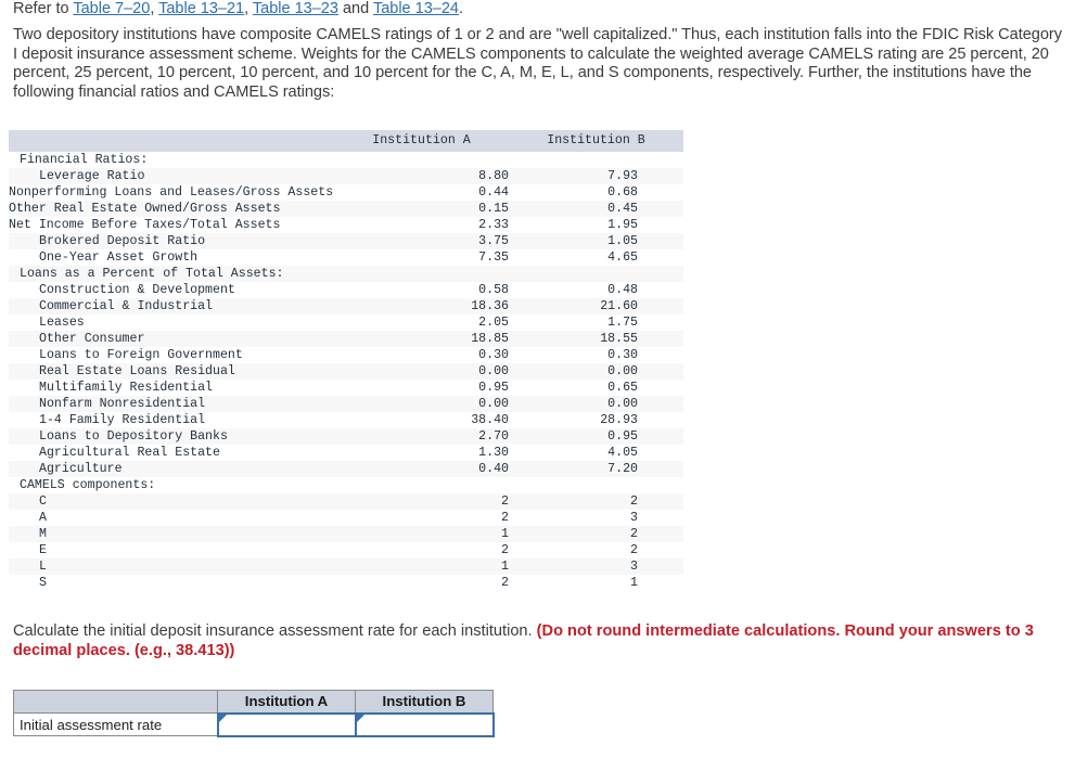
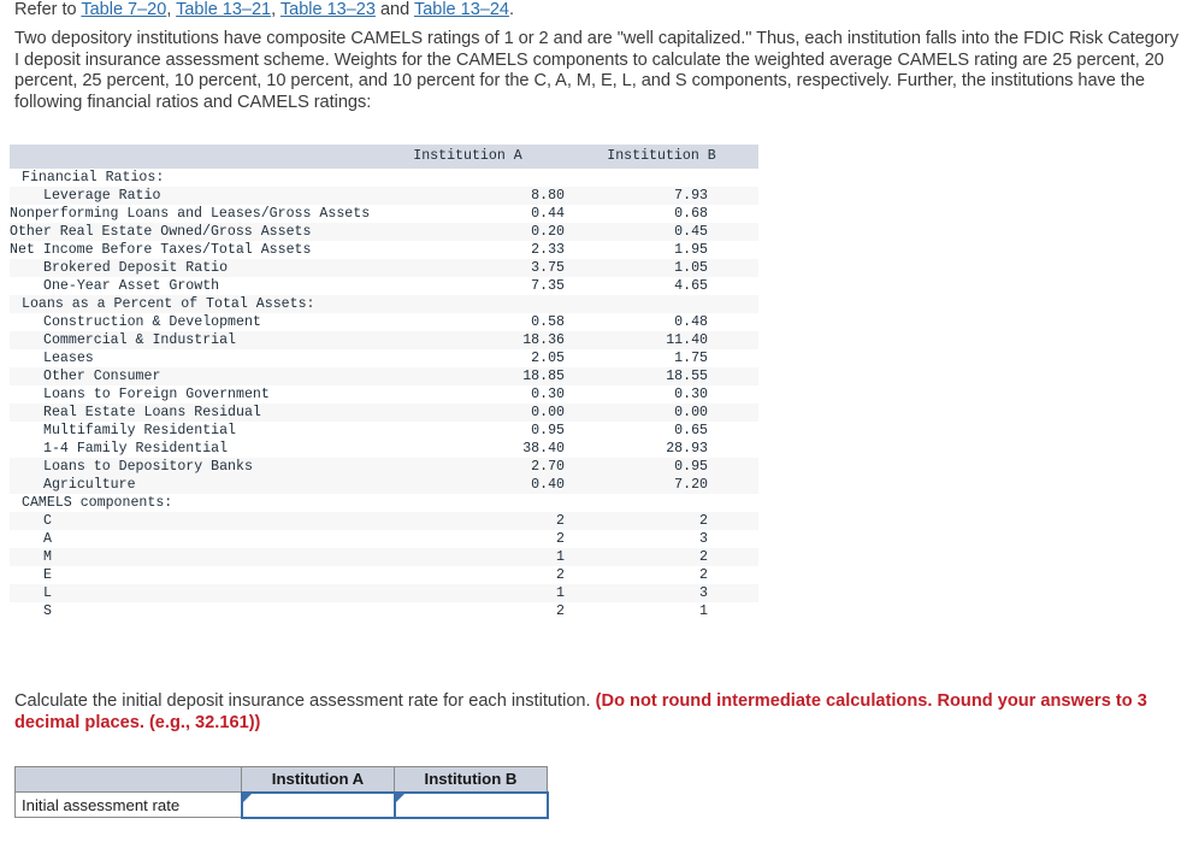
  Refer to Table 7–20, Table 13–21, Table 13–23 and Table 13–24.
  Two depository institutions have composite CAMELS ratings of 1 or 2 and are "well capitalized." Thus, each institution falls into the FDIC Risk Category I deposit insurance assessment scheme. Weights for the CAMELS components to calculate the weighted average CAMELS rating are 25 percent, 20 percent, 25 percent, 10 percent, 10 percent, and 10 percent for the C, A, M, E, L, and S components, respectively. Further, the institutions have the following financial ratios and CAMELS ratings:
  	Institution A	Institution B
  Financial Ratios:
  Leverage Ratio	8.80	7.93
  Nonperforming Loans and Leases/Gross Assets	0.44	0.68
- Other Real Estate Owned/Gross Assets	0.15	0.45
+ Other Real Estate Owned/Gross Assets	0.20	0.45
  Net Income Before Taxes/Total Assets	2.33	1.95
  Brokered Deposit Ratio	3.75	1.05
  One-Year Asset Growth	7.35	4.65
  Loans as a Percent of Total Assets:
  Construction & Development	0.58	0.48
- Commercial & Industrial	18.36	21.60
+ Commercial & Industrial	18.36	11.40
  Leases	2.05	1.75
  Other Consumer	18.85	18.55
  Loans to Foreign Government	0.30	0.30
  Real Estate Loans Residual	0.00	0.00
  Multifamily Residential	0.95	0.65
- Nonfarm Nonresidential	0.00	0.00
  1-4 Family Residential	38.40	28.93
  Loans to Depository Banks	2.70	0.95
- Agricultural Real Estate	1.30	4.05
  Agriculture	0.40	7.20
  CAMELS components:
  C	2	2
  A	2	3
  M	1	2
  E	2	2
  L	1	3
  S	2	1
- Calculate the initial deposit insurance assessment rate for each institution. (Do not round intermediate calculations. Round your answers to 3 decimal places. (e.g., 38.413))
+ Calculate the initial deposit insurance assessment rate for each institution. (Do not round intermediate calculations. Round your answers to 3 decimal places. (e.g., 32.161))
  	Institution A	Institution B
  Initial assessment rate
